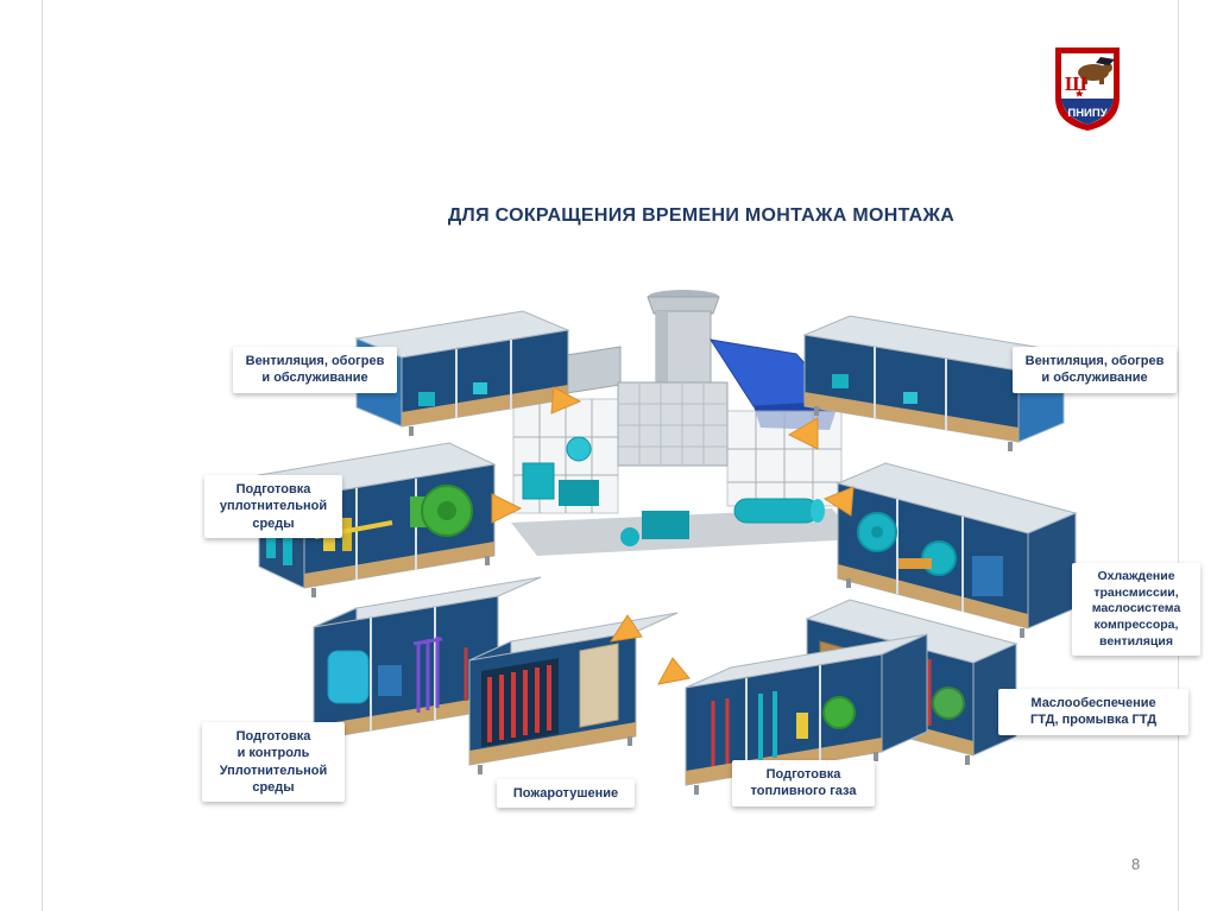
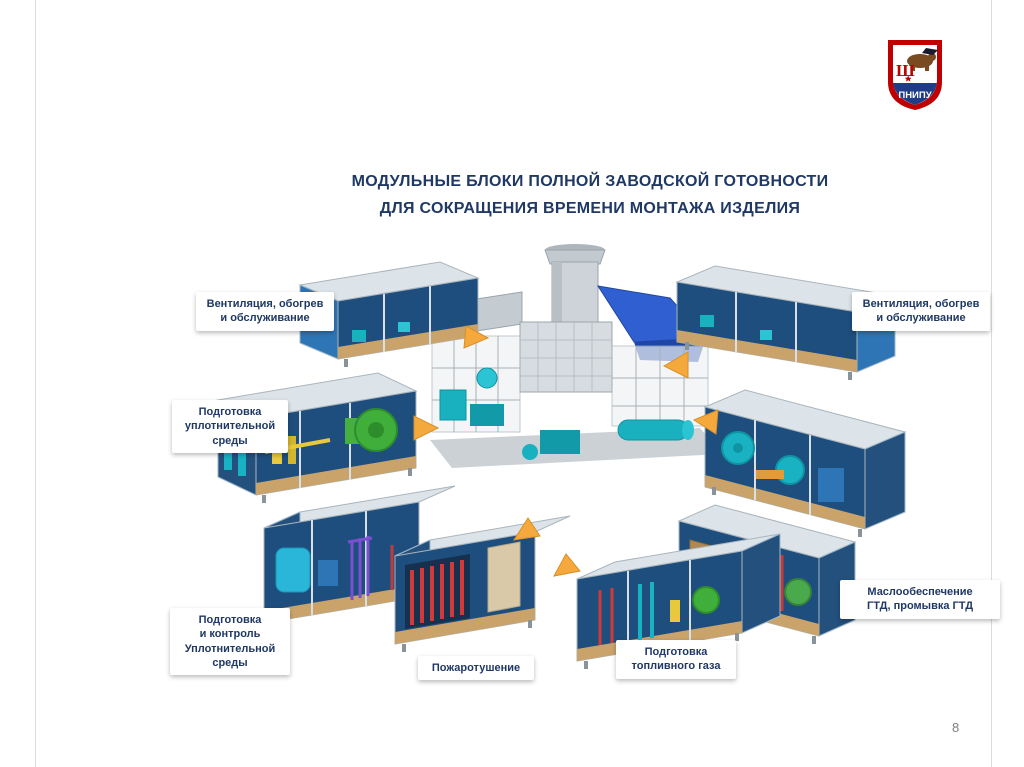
+ МОДУЛЬНЫЕ БЛОКИ ПОЛНОЙ ЗАВОДСКОЙ ГОТОВНОСТИ
- ДЛЯ СОКРАЩЕНИЯ ВРЕМЕНИ МОНТАЖА МОНТАЖА
+ ДЛЯ СОКРАЩЕНИЯ ВРЕМЕНИ МОНТАЖА ИЗДЕЛИЯ
  Вентиляция, обогрев
  и обслуживание
  Подготовка
  уплотнительной
  среды
  Подготовка
  и контроль
  Уплотнительной
  среды
  Пожаротушение
  Подготовка
  топливного газа
  Маслообеспечение
  ГТД, промывка ГТД
- Охлаждение
- трансмиссии,
- маслосистема
- компрессора,
- вентиляция
  Вентиляция, обогрев
  и обслуживание
  Ш
  ПНИПУ
  8
